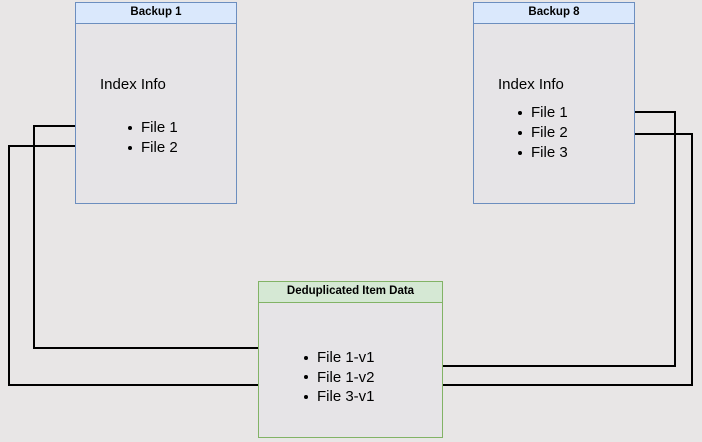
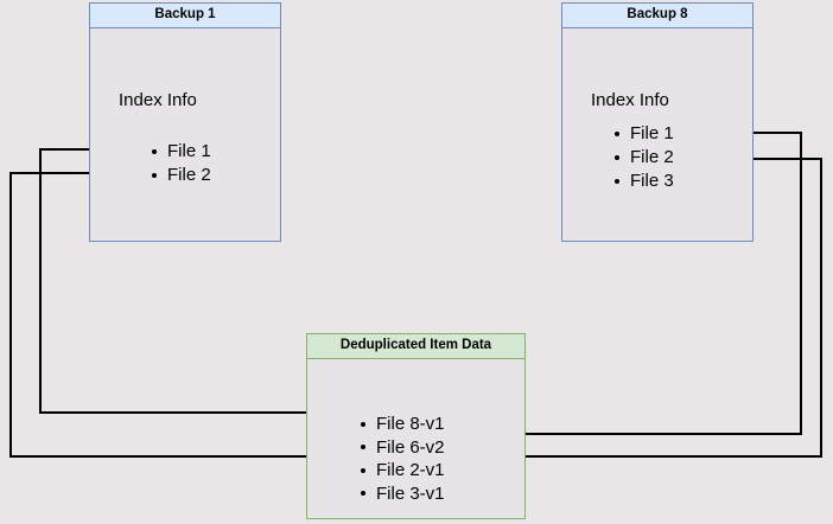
  Backup 1
  Index Info
  File 1
  File 2
  Backup 8
  Index Info
  File 1
  File 2
  File 3
  Deduplicated Item Data
- File 1-v1
+ File 8-v1
- File 1-v2
+ File 6-v2
+ File 2-v1
  File 3-v1
